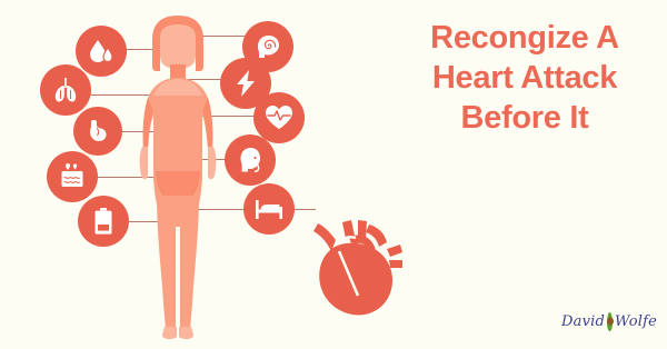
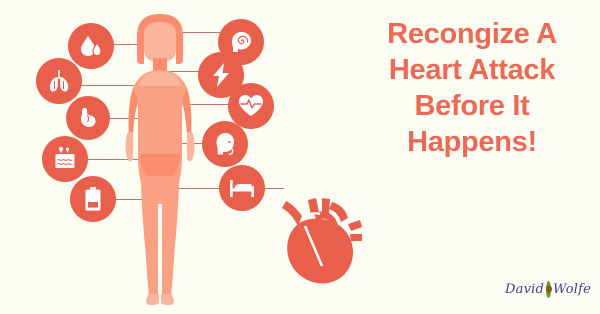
  Recongize A
  Heart Attack
  Before It
+ Happens!
  David
  Wolfe
